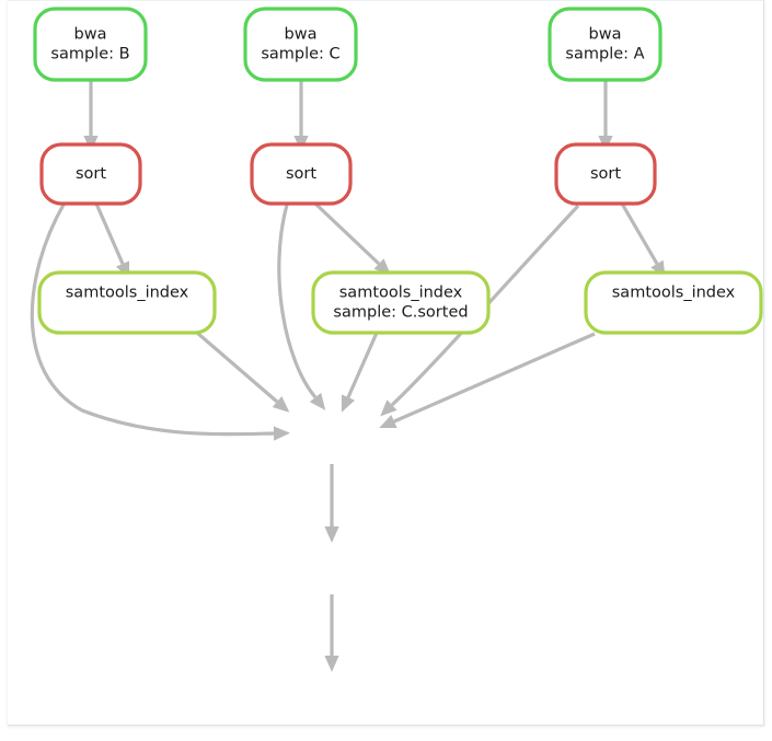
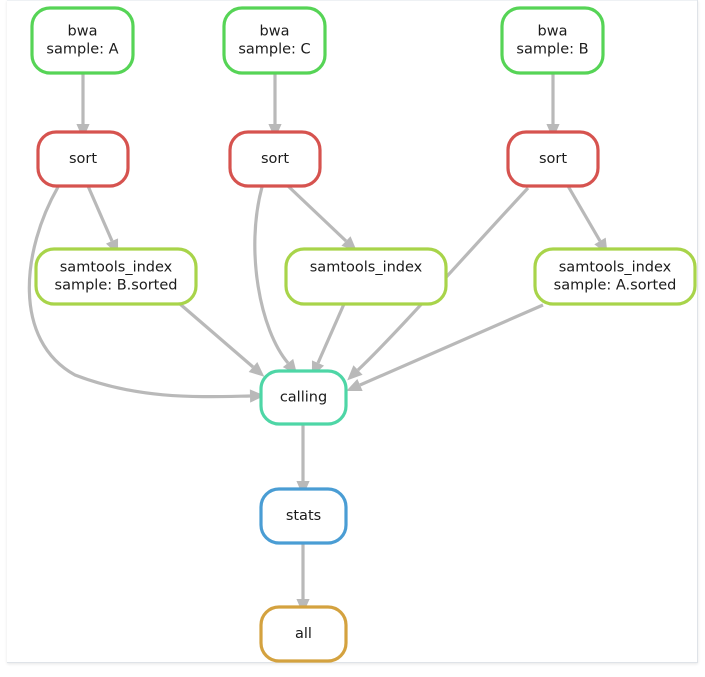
  bwa
- sample: B
+ sample: A
  bwa
  sample: C
  bwa
- sample: A
+ sample: B
  sort
  sort
  sort
  samtools_index
+ sample: B.sorted
  samtools_index
- sample: C.sorted
  samtools_index
+ sample: A.sorted
+ calling
+ stats
+ all
